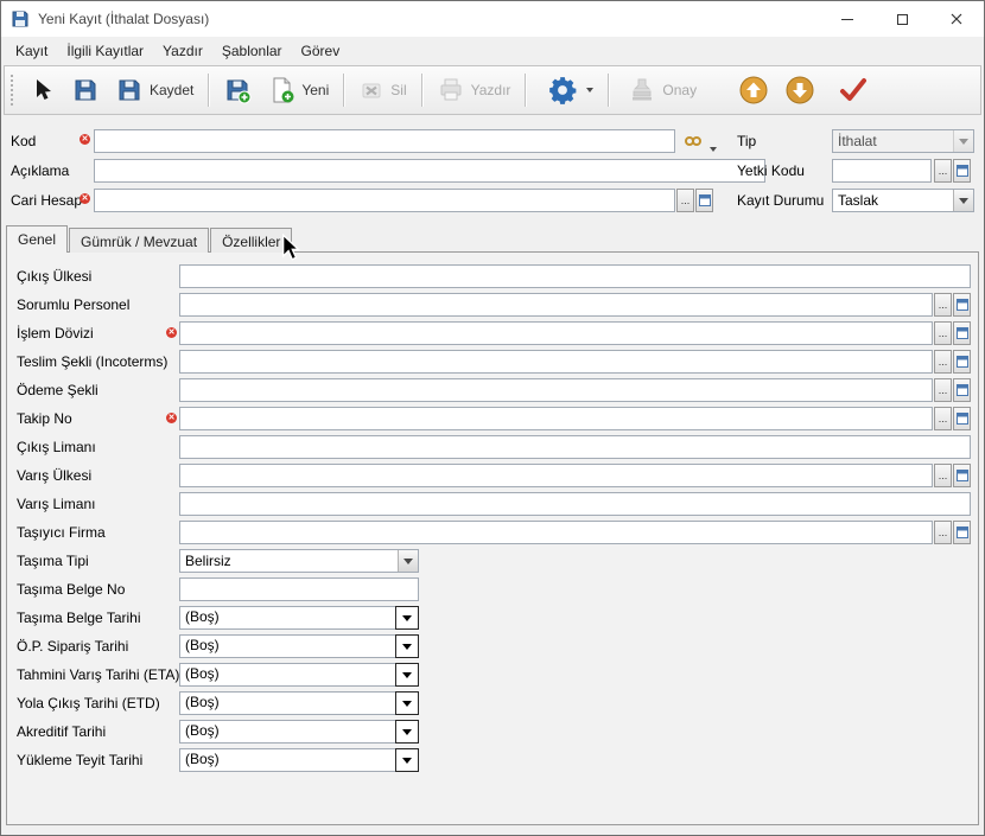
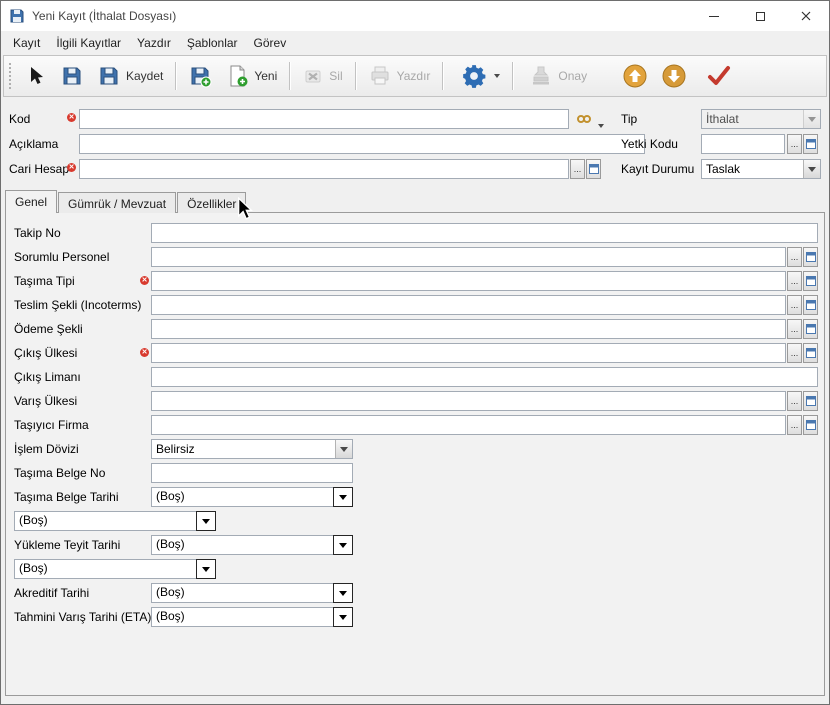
  Yeni Kayıt (İthalat Dosyası)
  Kayıt
  İlgili Kayıtlar
  Yazdır
  Şablonlar
  Görev
  Kaydet
  Yeni
  Sil
  Yazdır
  Onay
  Kod
  Tip
  İthalat
  Açıklama
  Yetki Kodu
  ...
  Cari Hesap
  ...
  Kayıt Durumu
  Taslak
  Genel
  Gümrük / Mevzuat
  Özellikler
- Çıkış Ülkesi
+ Takip No
  Sorumlu Personel
  ...
- İşlem Dövizi
+ Taşıma Tipi
  ...
  Teslim Şekli (Incoterms)
  ...
  Ödeme Şekli
  ...
- Takip No
+ Çıkış Ülkesi
  ...
  Çıkış Limanı
  Varış Ülkesi
  ...
- Varış Limanı
  Taşıyıcı Firma
  ...
- Taşıma Tipi
+ İşlem Dövizi
  Belirsiz
  Taşıma Belge No
  Taşıma Belge Tarihi
  (Boş)
- Ö.P. Sipariş Tarihi
  (Boş)
- Tahmini Varış Tarihi (ETA)
+ Yükleme Teyit Tarihi
  (Boş)
- Yola Çıkış Tarihi (ETD)
  (Boş)
  Akreditif Tarihi
  (Boş)
- Yükleme Teyit Tarihi
+ Tahmini Varış Tarihi (ETA)
  (Boş)
